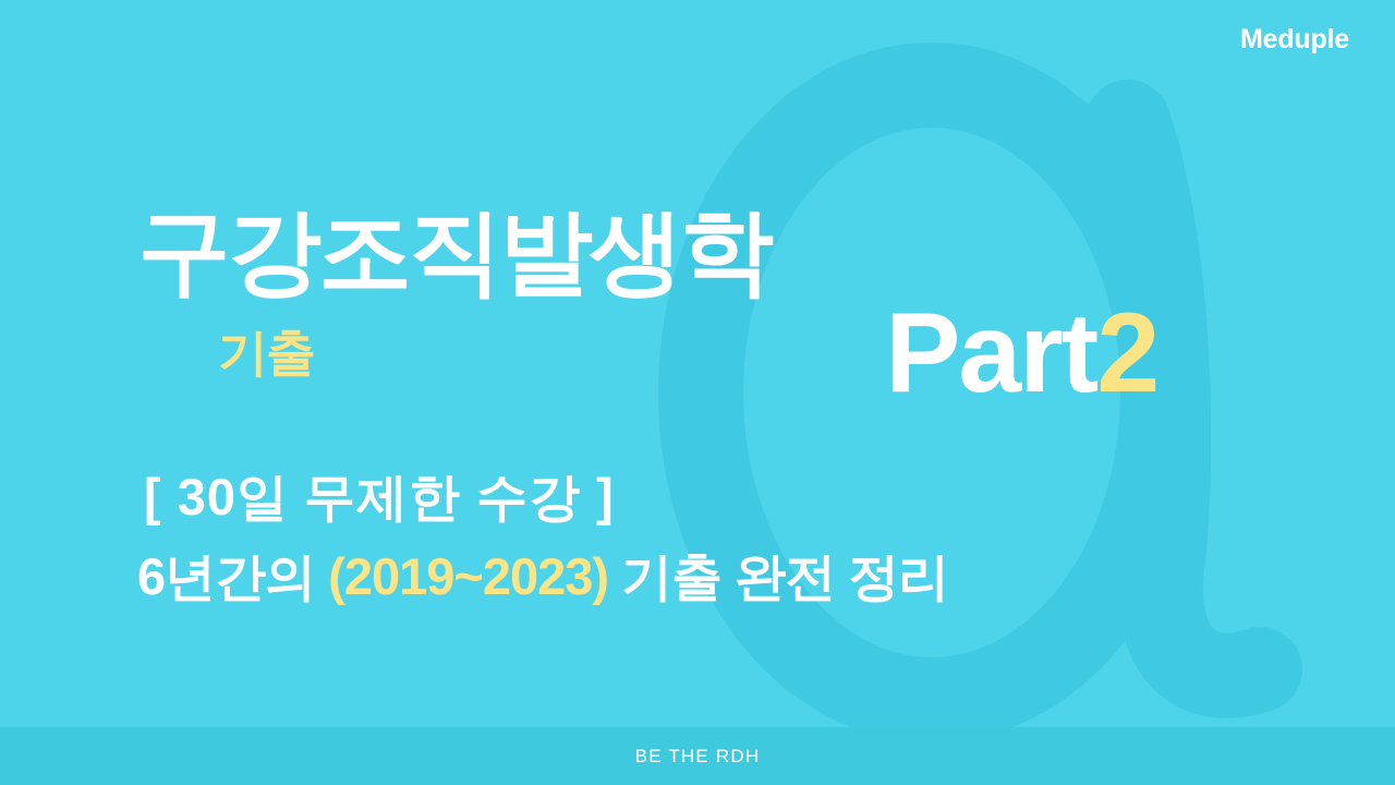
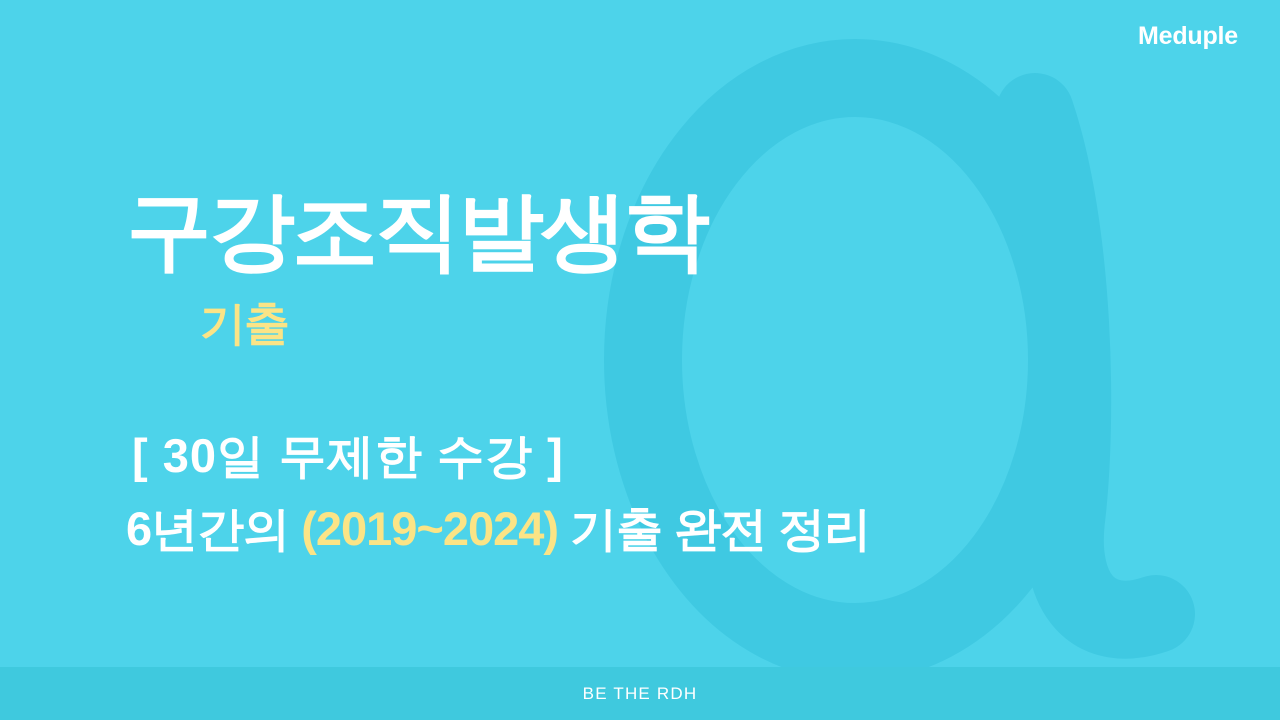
  Meduple
  구강조직발생학
  기출
- Part2
  [ 30일 무제한 수강 ]
- 6년간의 (2019~2023) 기출 완전 정리
+ 6년간의 (2019~2024) 기출 완전 정리
  BE THE RDH
